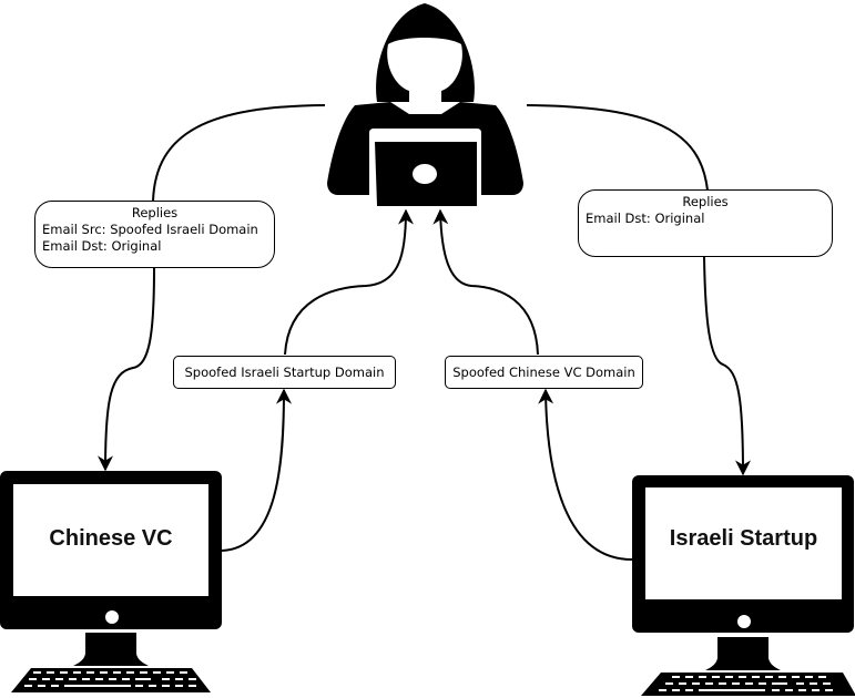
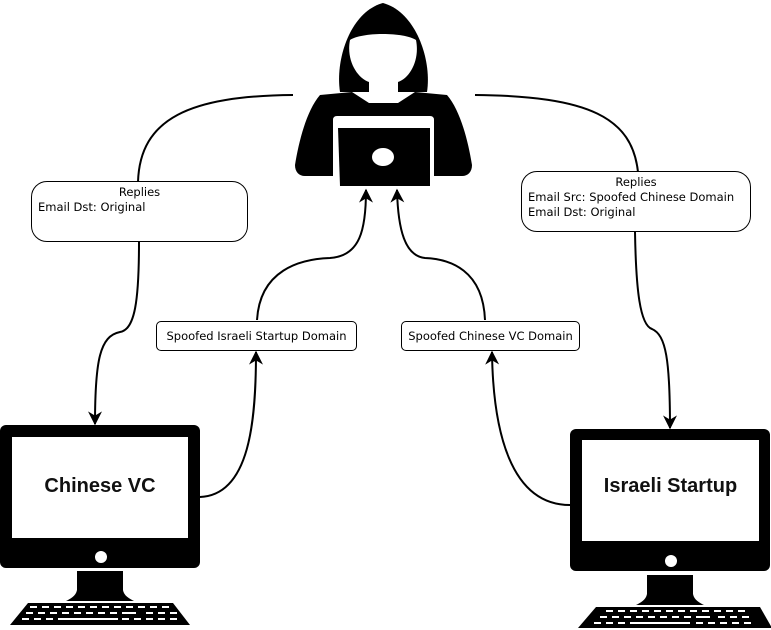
  Chinese VC
  Israeli Startup
  Replies
- Email Src: Spoofed Israeli Domain
  Email Dst: Original
  Replies
+ Email Src: Spoofed Chinese Domain
  Email Dst: Original
  Spoofed Israeli Startup Domain
  Spoofed Chinese VC Domain
